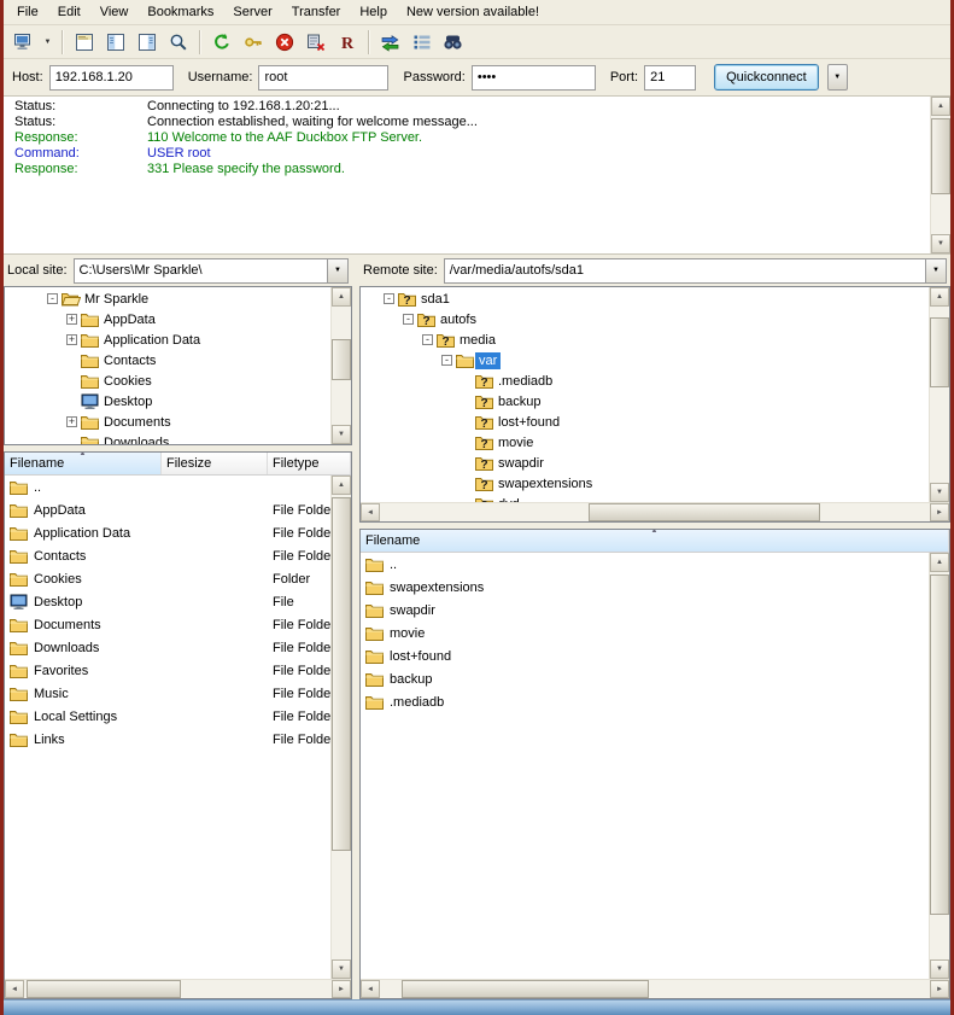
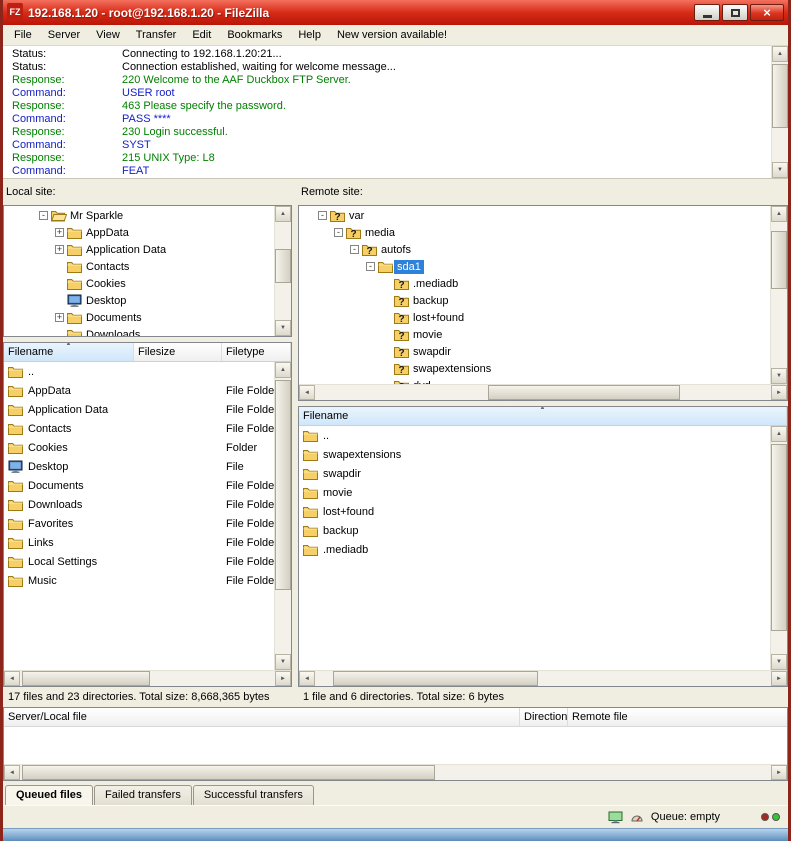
+ FZ
+ 192.168.1.20 - root@192.168.1.20 - FileZilla
+ ×
  File
- Edit
+ Server
  View
- Bookmarks
+ Transfer
- Server
+ Edit
- Transfer
+ Bookmarks
  Help
  New version available!
- R
- Host:
- 192.168.1.20
- Username:
- root
- Password:
- ••••
- Port:
- 21
- Quickconnect
  Status: Connecting to 192.168.1.20:21...
  Status: Connection established, waiting for welcome message...
- Response: 110 Welcome to the AAF Duckbox FTP Server.
+ Response: 220 Welcome to the AAF Duckbox FTP Server.
  Command: USER root
- Response: 331 Please specify the password.
+ Response: 463 Please specify the password.
+ Command: PASS ****
+ Response: 230 Login successful.
+ Command: SYST
+ Response: 215 UNIX Type: L8
+ Command: FEAT
  Local site:
- C:\Users\Mr Sparkle\
  -
  Mr Sparkle
  +
  AppData
  +
  Application Data
  Contacts
  Cookies
  Desktop
  +
  Documents
  Downloads
  Filename
  Filesize
  Filetype
  ..
  AppData
  File Folde
  Application Data
  File Folde
  Contacts
  File Folde
  Cookies
  Folder
  Desktop
  File
  Documents
  File Folde
  Downloads
  File Folde
  Favorites
  File Folde
- Music
+ Links
  File Folde
  Local Settings
  File Folde
- Links
+ Music
  File Folde
+ 17 files and 23 directories. Total size: 8,668,365 bytes
  Remote site:
- /var/media/autofs/sda1
  -
  ?
- sda1
+ var
  -
  ?
- autofs
+ media
  -
  ?
- media
+ autofs
  -
- var
+ sda1
  ?
  .mediadb
  ?
  backup
  ?
  lost+found
  ?
  movie
  ?
  swapdir
  ?
  swapextensions
  Filename
  ..
  swapextensions
  swapdir
  movie
  lost+found
  backup
  .mediadb
+ 1 file and 6 directories. Total size: 6 bytes
+ Server/Local file
+ Direction
+ Remote file
+ Queued files
+ Failed transfers
+ Successful transfers
+ Queue: empty
